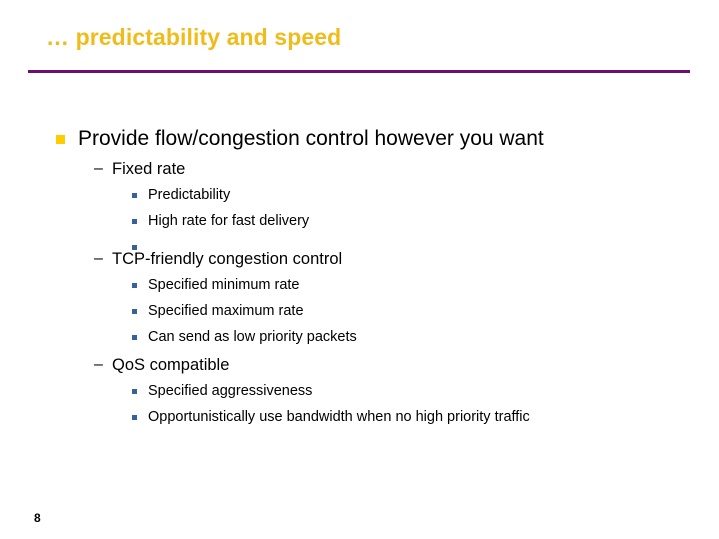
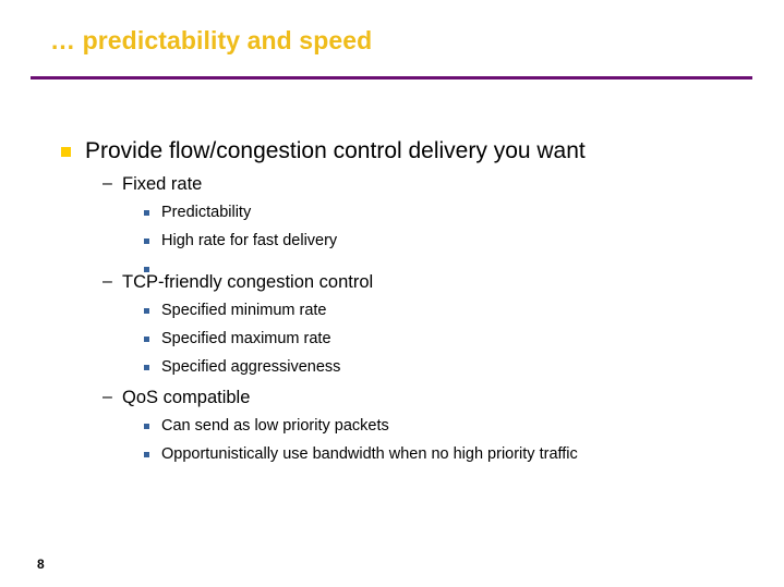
  … predictability and speed
- Provide flow/congestion control however you want
+ Provide flow/congestion control delivery you want
  –
  Fixed rate
  Predictability
  High rate for fast delivery
  –
  TCP-friendly congestion control
  Specified minimum rate
  Specified maximum rate
- Can send as low priority packets
+ Specified aggressiveness
  –
  QoS compatible
- Specified aggressiveness
+ Can send as low priority packets
  Opportunistically use bandwidth when no high priority traffic
  8
